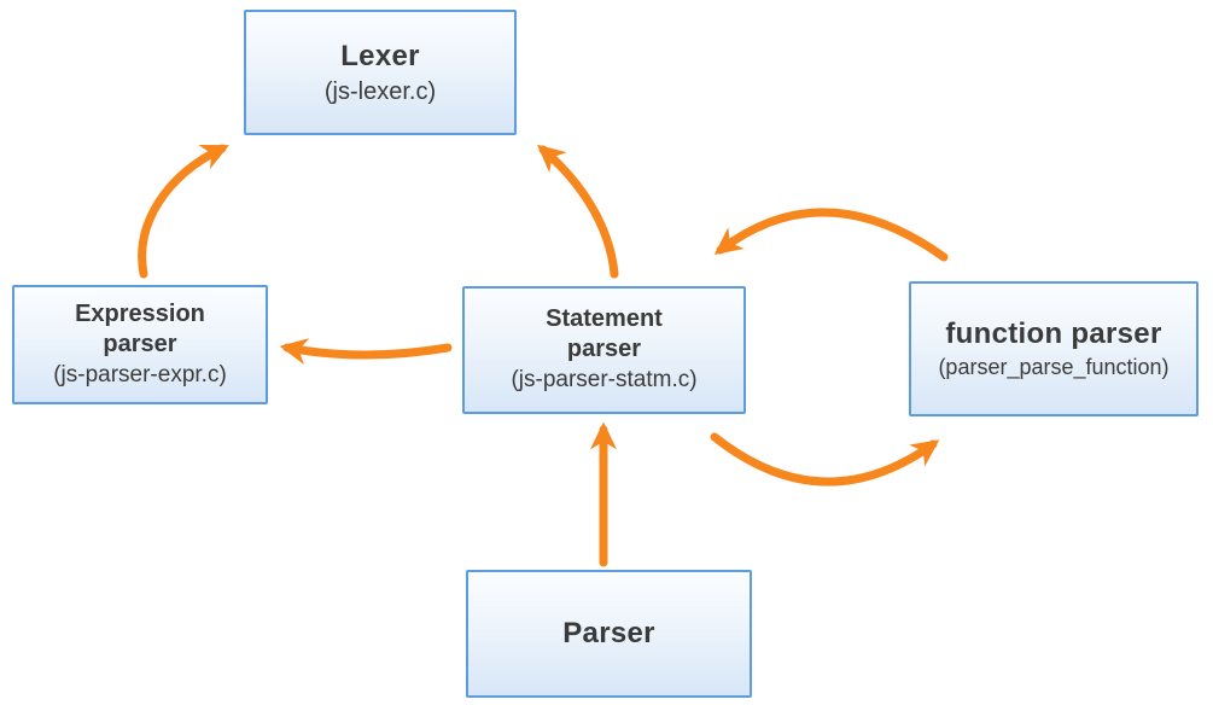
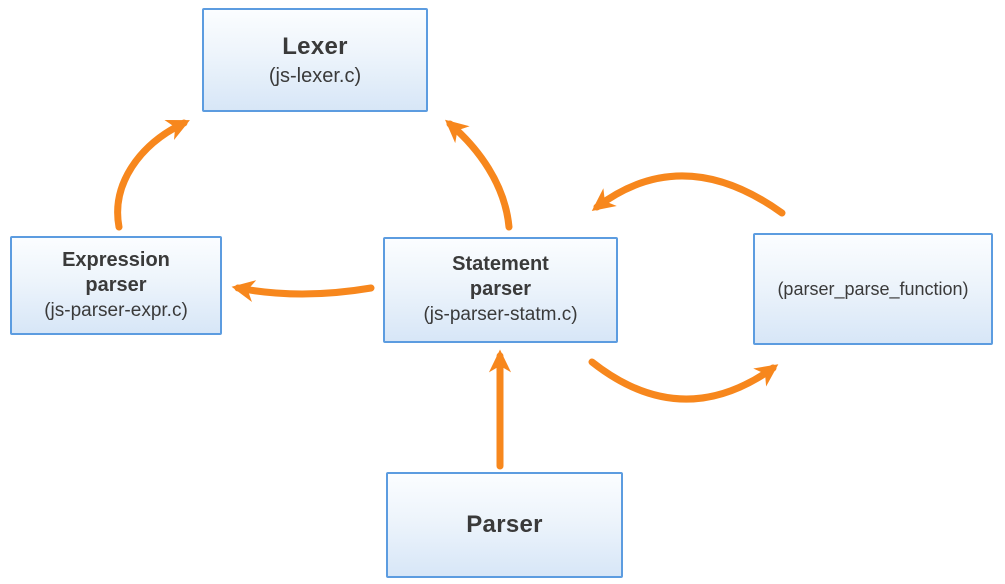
  Lexer
  (js-lexer.c)
  Expression
  parser
  (js-parser-expr.c)
  Statement
  parser
  (js-parser-statm.c)
- function parser
  (parser_parse_function)
  Parser
